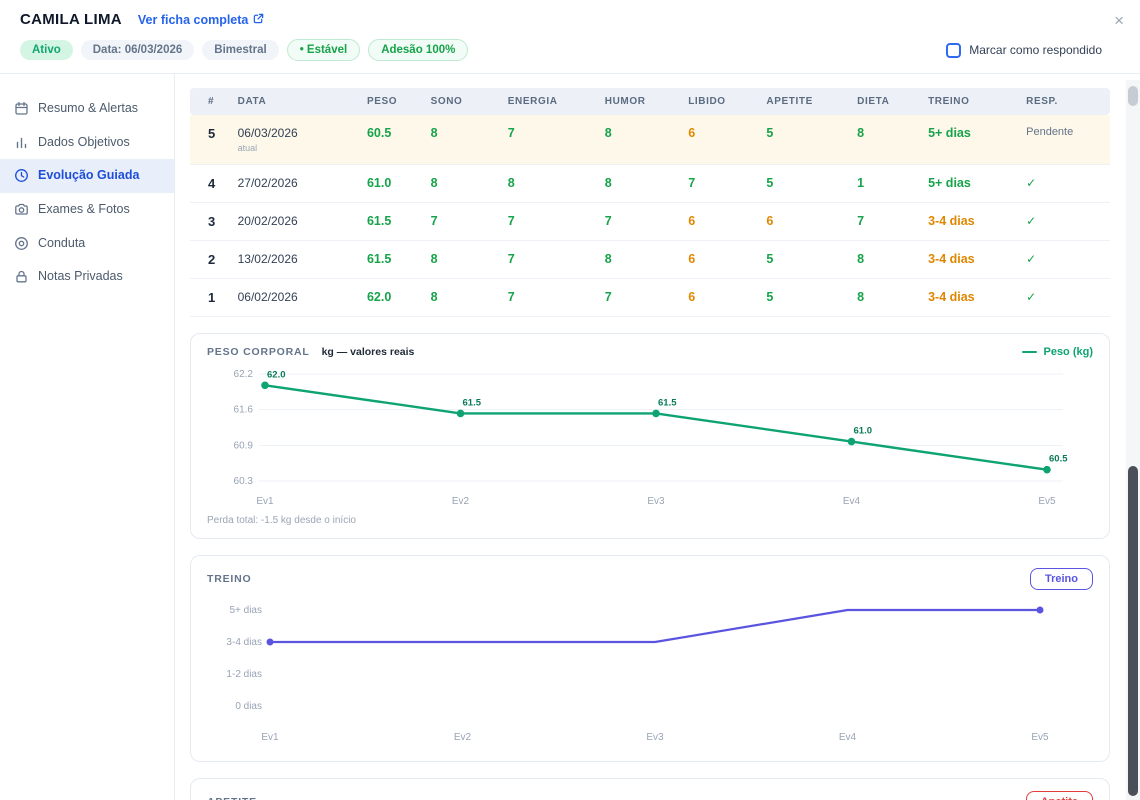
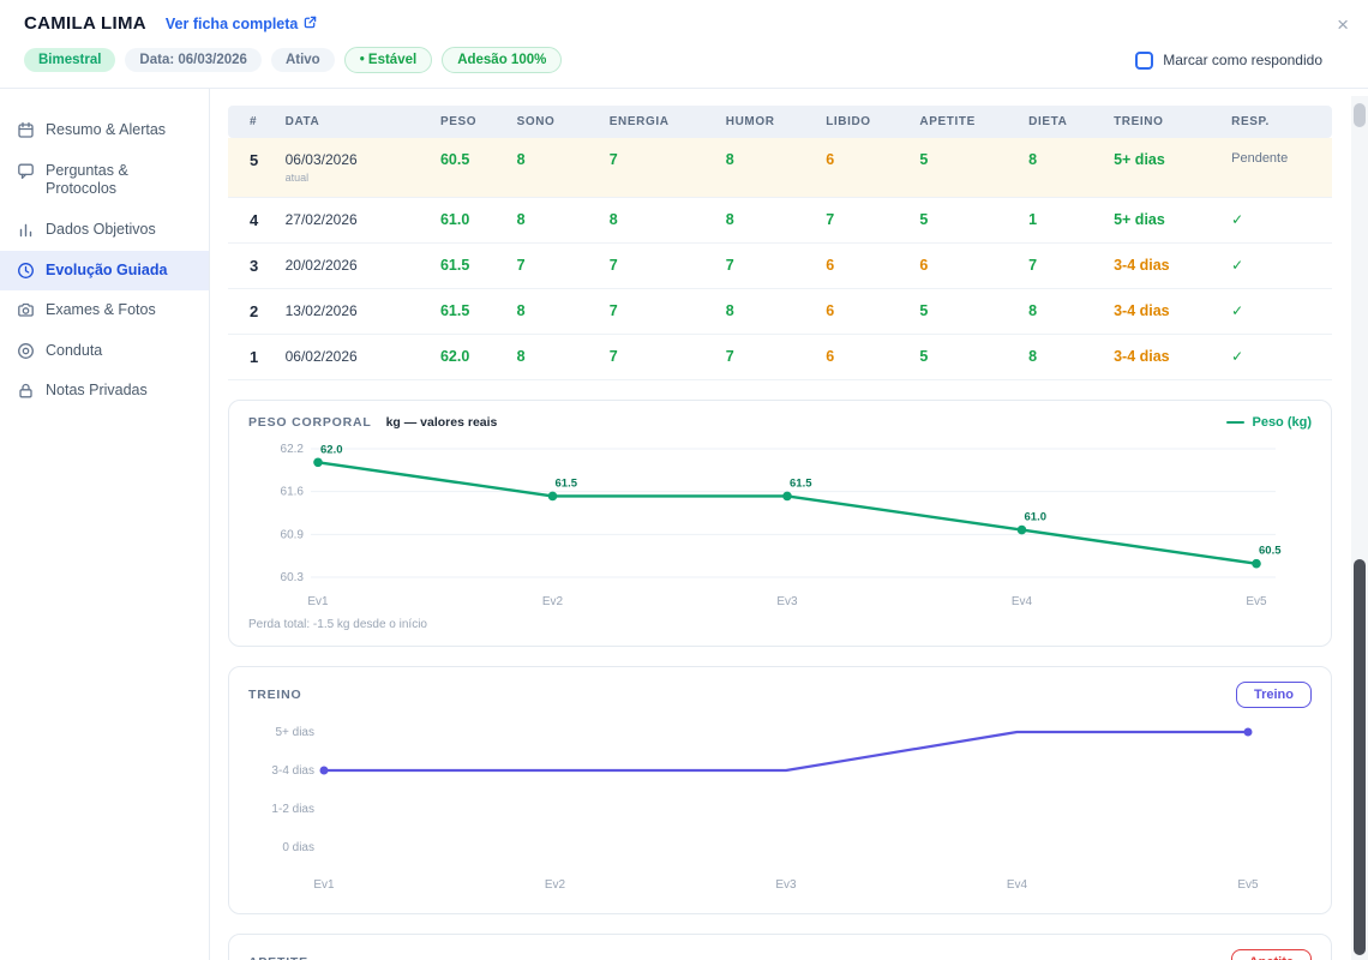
  CAMILA LIMA
  Ver ficha completa
  ×
- Ativo
+ Bimestral
  Data: 06/03/2026
- Bimestral
+ Ativo
  • Estável
  Adesão 100%
  Marcar como respondido
  Resumo & Alertas
+ Perguntas & Protocolos
  Dados Objetivos
  Evolução Guiada
  Exames & Fotos
  Conduta
  Notas Privadas
  #	DATA	PESO	SONO	ENERGIA	HUMOR	LIBIDO	APETITE	DIETA	TREINO	RESP.
  5	06/03/2026atual	60.5	8	7	8	6	5	8	5+ dias	Pendente
  4	27/02/2026	61.0	8	8	8	7	5	1	5+ dias	✓
  3	20/02/2026	61.5	7	7	7	6	6	7	3-4 dias	✓
  2	13/02/2026	61.5	8	7	8	6	5	8	3-4 dias	✓
  1	06/02/2026	62.0	8	7	7	6	5	8	3-4 dias	✓
  PESO CORPORAL
  kg — valores reais
  Peso (kg)
  62.2
  61.6
  60.9
  60.3
  62.0
  Ev1
  61.5
  Ev2
  61.5
  Ev3
  61.0
  Ev4
  60.5
  Ev5
  Perda total: -1.5 kg desde o início
  TREINO
  Treino
  5+ dias
  3-4 dias
  1-2 dias
  0 dias
  Ev1
  Ev2
  Ev3
  Ev4
  Ev5
